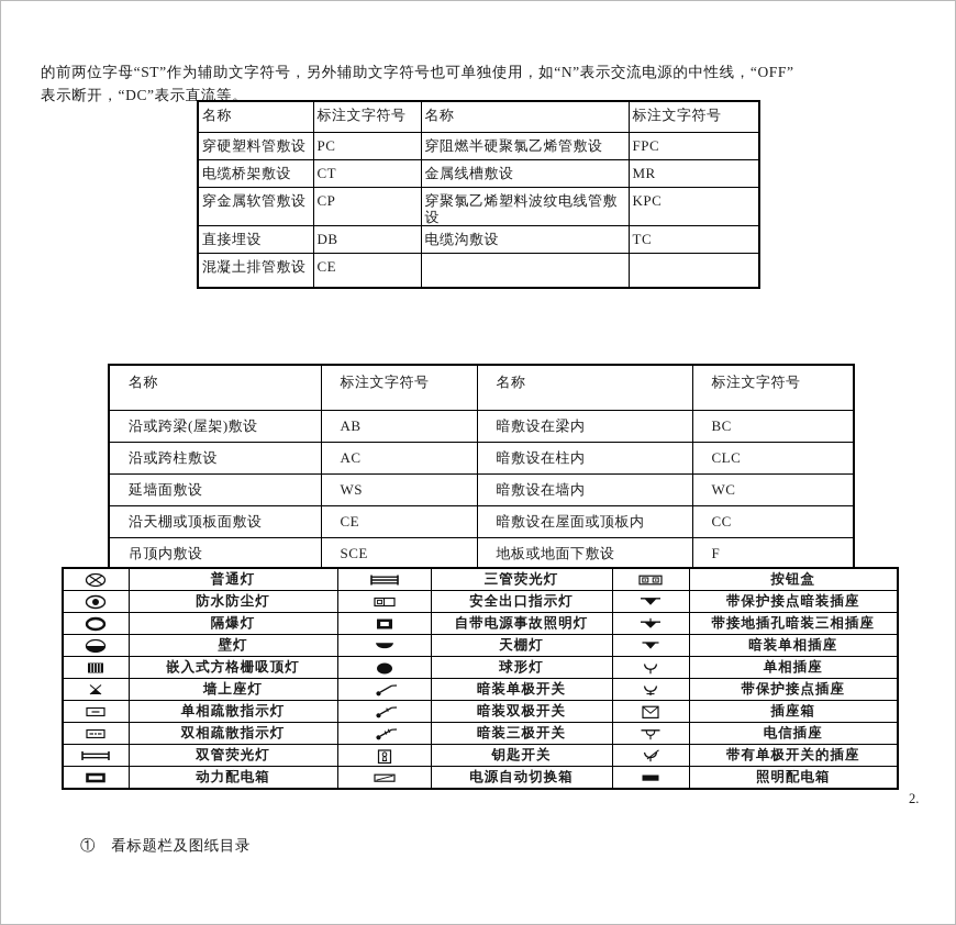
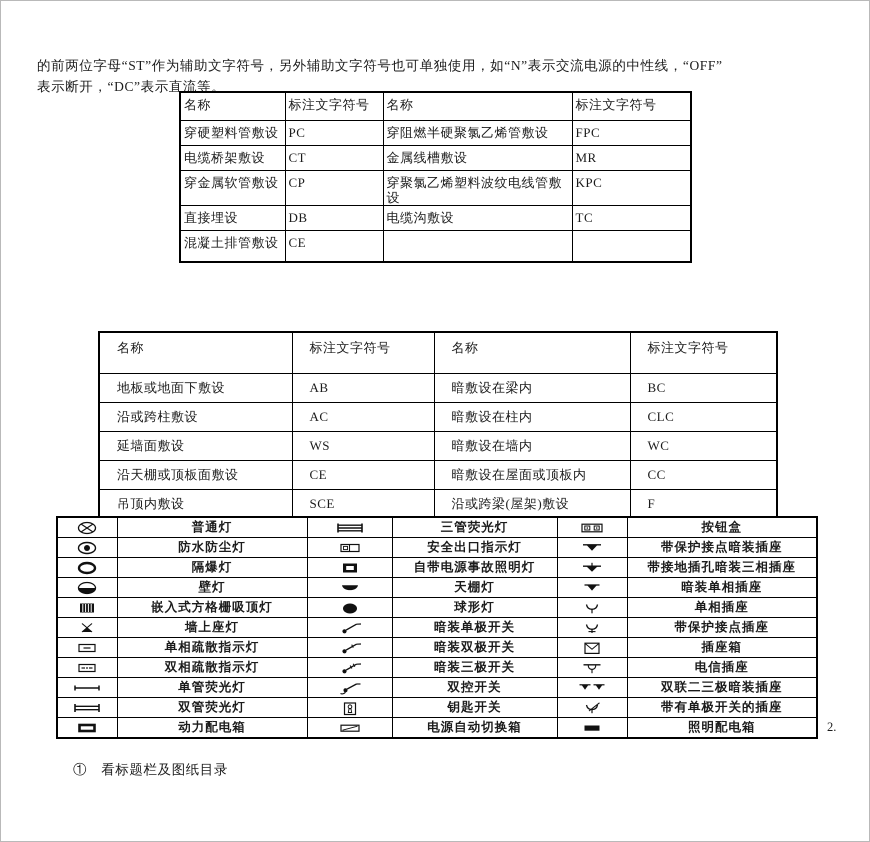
  的前两位字母“ST”作为辅助文字符号，另外辅助文字符号也可单独使用，如“N”表示交流电源的中性线，“OFF”
  表示断开，“DC”表示直流等。
  名称	标注文字符号	名称	标注文字符号
  穿硬塑料管敷设	PC	穿阻燃半硬聚氯乙烯管敷设	FPC
  电缆桥架敷设	CT	金属线槽敷设	MR
  穿金属软管敷设	CP	穿聚氯乙烯塑料波纹电线管敷设	KPC
  直接埋设	DB	电缆沟敷设	TC
  混凝土排管敷设	CE
  名称	标注文字符号	名称	标注文字符号
- 沿或跨梁(屋架)敷设	AB	暗敷设在梁内	BC
+ 地板或地面下敷设	AB	暗敷设在梁内	BC
  沿或跨柱敷设	AC	暗敷设在柱内	CLC
  延墙面敷设	WS	暗敷设在墙内	WC
  沿天棚或顶板面敷设	CE	暗敷设在屋面或顶板内	CC
- 吊顶内敷设	SCE	地板或地面下敷设	F
+ 吊顶内敷设	SCE	沿或跨梁(屋架)敷设	F
  	普通灯		三管荧光灯		按钮盒
  	防水防尘灯		安全出口指示灯		带保护接点暗装插座
  	隔爆灯		自带电源事故照明灯		带接地插孔暗装三相插座
  	壁灯		天棚灯		暗装单相插座
  	嵌入式方格栅吸顶灯		球形灯		单相插座
  	墙上座灯		暗装单极开关		带保护接点插座
  	单相疏散指示灯		暗装双极开关		插座箱
  	双相疏散指示灯		暗装三极开关		电信插座
+ 	单管荧光灯		双控开关		双联二三极暗装插座
  	双管荧光灯		钥匙开关		带有单极开关的插座
  	动力配电箱		电源自动切换箱		照明配电箱
  2.
  ① 看标题栏及图纸目录
